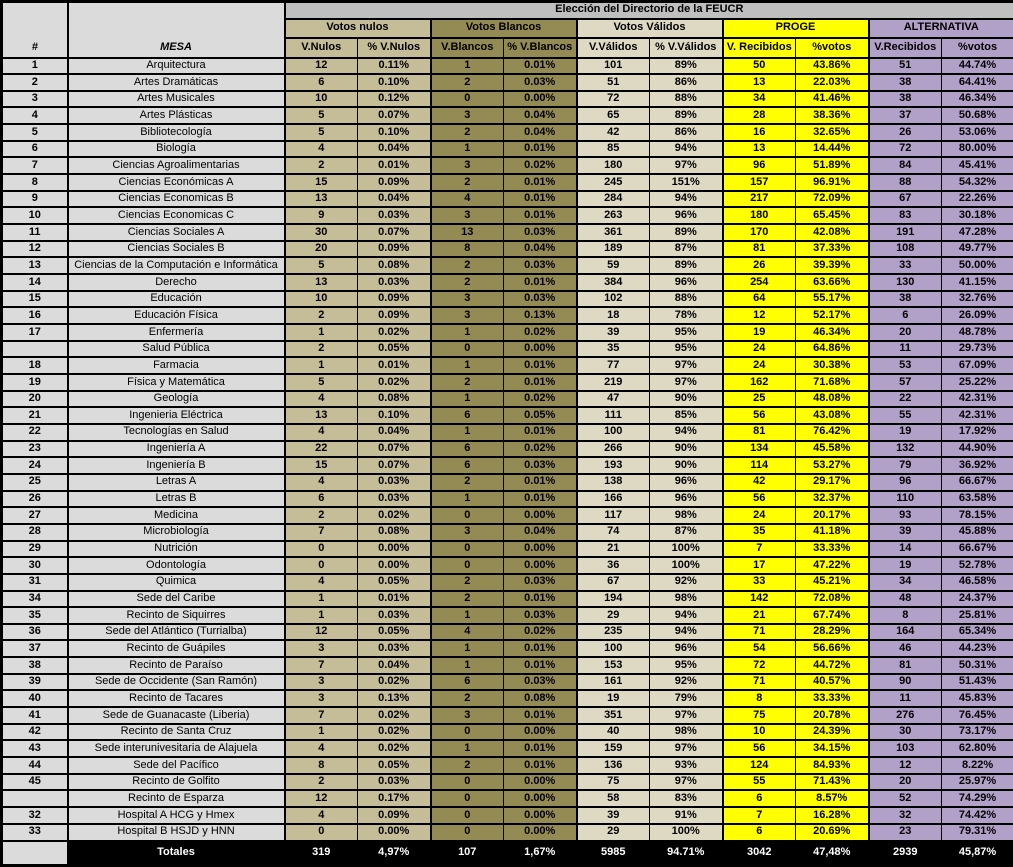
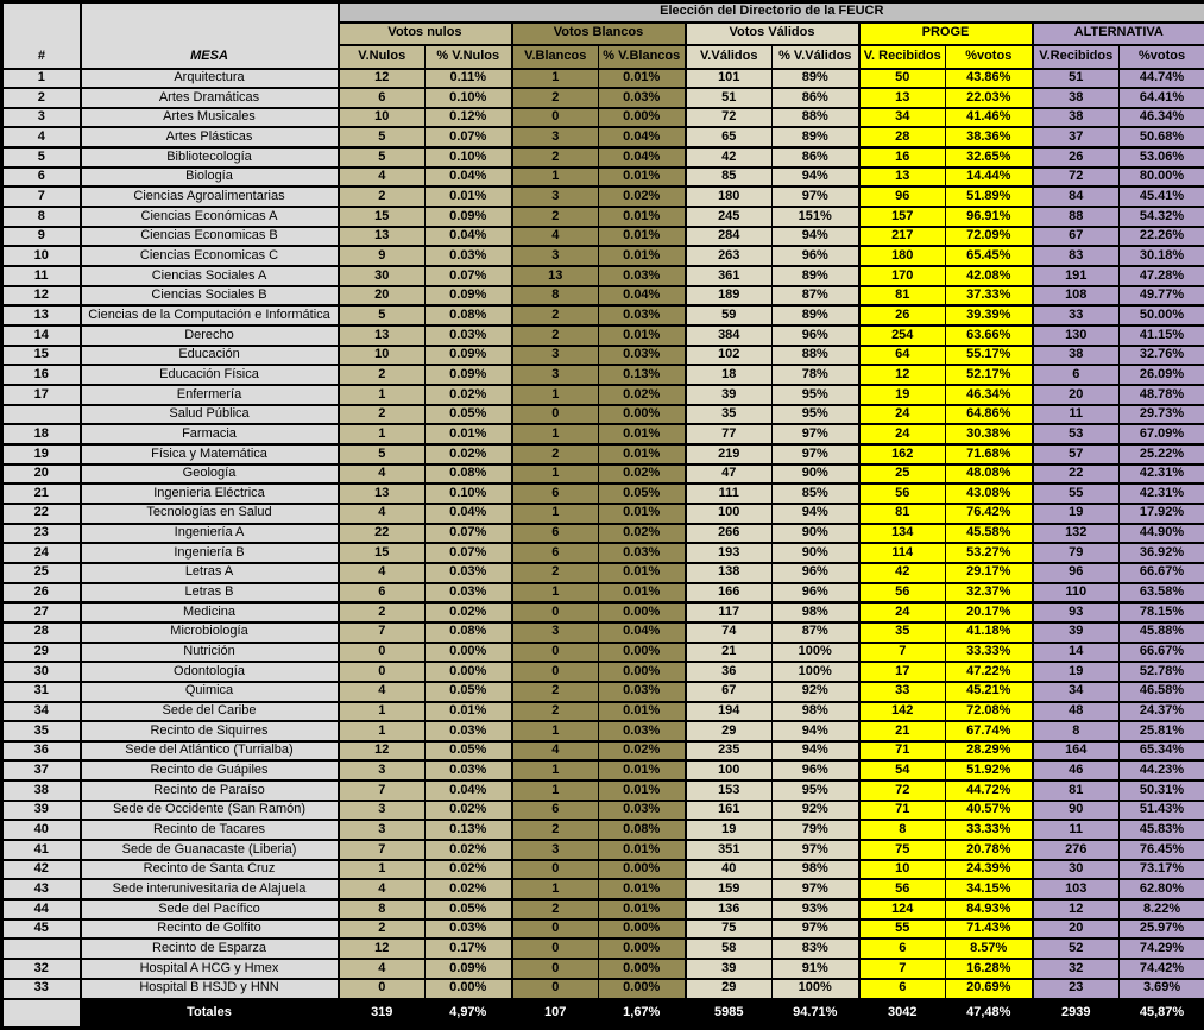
  #	MESA	Elección del Directorio de la FEUCR
  Votos nulos	Votos Blancos	Votos Válidos	PROGE	ALTERNATIVA
  V.Nulos	% V.Nulos	V.Blancos	% V.Blancos	V.Válidos	% V.Válidos	V. Recibidos	%votos	V.Recibidos	%votos
  1	Arquitectura	12	0.11%	1	0.01%	101	89%	50	43.86%	51	44.74%
  2	Artes Dramáticas	6	0.10%	2	0.03%	51	86%	13	22.03%	38	64.41%
  3	Artes Musicales	10	0.12%	0	0.00%	72	88%	34	41.46%	38	46.34%
  4	Artes Plásticas	5	0.07%	3	0.04%	65	89%	28	38.36%	37	50.68%
  5	Bibliotecología	5	0.10%	2	0.04%	42	86%	16	32.65%	26	53.06%
  6	Biología	4	0.04%	1	0.01%	85	94%	13	14.44%	72	80.00%
  7	Ciencias Agroalimentarias	2	0.01%	3	0.02%	180	97%	96	51.89%	84	45.41%
  8	Ciencias Económicas A	15	0.09%	2	0.01%	245	151%	157	96.91%	88	54.32%
  9	Ciencias Economicas B	13	0.04%	4	0.01%	284	94%	217	72.09%	67	22.26%
  10	Ciencias Economicas C	9	0.03%	3	0.01%	263	96%	180	65.45%	83	30.18%
  11	Ciencias Sociales A	30	0.07%	13	0.03%	361	89%	170	42.08%	191	47.28%
  12	Ciencias Sociales B	20	0.09%	8	0.04%	189	87%	81	37.33%	108	49.77%
  13	Ciencias de la Computación e Informática	5	0.08%	2	0.03%	59	89%	26	39.39%	33	50.00%
  14	Derecho	13	0.03%	2	0.01%	384	96%	254	63.66%	130	41.15%
  15	Educación	10	0.09%	3	0.03%	102	88%	64	55.17%	38	32.76%
  16	Educación Física	2	0.09%	3	0.13%	18	78%	12	52.17%	6	26.09%
  17	Enfermería	1	0.02%	1	0.02%	39	95%	19	46.34%	20	48.78%
  	Salud Pública	2	0.05%	0	0.00%	35	95%	24	64.86%	11	29.73%
  18	Farmacia	1	0.01%	1	0.01%	77	97%	24	30.38%	53	67.09%
  19	Física y Matemática	5	0.02%	2	0.01%	219	97%	162	71.68%	57	25.22%
  20	Geología	4	0.08%	1	0.02%	47	90%	25	48.08%	22	42.31%
  21	Ingenieria Eléctrica	13	0.10%	6	0.05%	111	85%	56	43.08%	55	42.31%
  22	Tecnologías en Salud	4	0.04%	1	0.01%	100	94%	81	76.42%	19	17.92%
  23	Ingeniería A	22	0.07%	6	0.02%	266	90%	134	45.58%	132	44.90%
  24	Ingeniería B	15	0.07%	6	0.03%	193	90%	114	53.27%	79	36.92%
  25	Letras A	4	0.03%	2	0.01%	138	96%	42	29.17%	96	66.67%
  26	Letras B	6	0.03%	1	0.01%	166	96%	56	32.37%	110	63.58%
  27	Medicina	2	0.02%	0	0.00%	117	98%	24	20.17%	93	78.15%
  28	Microbiología	7	0.08%	3	0.04%	74	87%	35	41.18%	39	45.88%
  29	Nutrición	0	0.00%	0	0.00%	21	100%	7	33.33%	14	66.67%
  30	Odontología	0	0.00%	0	0.00%	36	100%	17	47.22%	19	52.78%
  31	Quimica	4	0.05%	2	0.03%	67	92%	33	45.21%	34	46.58%
  34	Sede del Caribe	1	0.01%	2	0.01%	194	98%	142	72.08%	48	24.37%
  35	Recinto de Siquirres	1	0.03%	1	0.03%	29	94%	21	67.74%	8	25.81%
  36	Sede del Atlántico (Turrialba)	12	0.05%	4	0.02%	235	94%	71	28.29%	164	65.34%
- 37	Recinto de Guápiles	3	0.03%	1	0.01%	100	96%	54	56.66%	46	44.23%
+ 37	Recinto de Guápiles	3	0.03%	1	0.01%	100	96%	54	51.92%	46	44.23%
  38	Recinto de Paraíso	7	0.04%	1	0.01%	153	95%	72	44.72%	81	50.31%
  39	Sede de Occidente (San Ramón)	3	0.02%	6	0.03%	161	92%	71	40.57%	90	51.43%
  40	Recinto de Tacares	3	0.13%	2	0.08%	19	79%	8	33.33%	11	45.83%
  41	Sede de Guanacaste (Liberia)	7	0.02%	3	0.01%	351	97%	75	20.78%	276	76.45%
  42	Recinto de Santa Cruz	1	0.02%	0	0.00%	40	98%	10	24.39%	30	73.17%
  43	Sede interunivesitaria de Alajuela	4	0.02%	1	0.01%	159	97%	56	34.15%	103	62.80%
  44	Sede del Pacífico	8	0.05%	2	0.01%	136	93%	124	84.93%	12	8.22%
  45	Recinto de Golfito	2	0.03%	0	0.00%	75	97%	55	71.43%	20	25.97%
  	Recinto de Esparza	12	0.17%	0	0.00%	58	83%	6	8.57%	52	74.29%
  32	Hospital A HCG y Hmex	4	0.09%	0	0.00%	39	91%	7	16.28%	32	74.42%
- 33	Hospital B HSJD y HNN	0	0.00%	0	0.00%	29	100%	6	20.69%	23	79.31%
+ 33	Hospital B HSJD y HNN	0	0.00%	0	0.00%	29	100%	6	20.69%	23	3.69%
  	Totales	319	4,97%	107	1,67%	5985	94.71%	3042	47,48%	2939	45,87%
